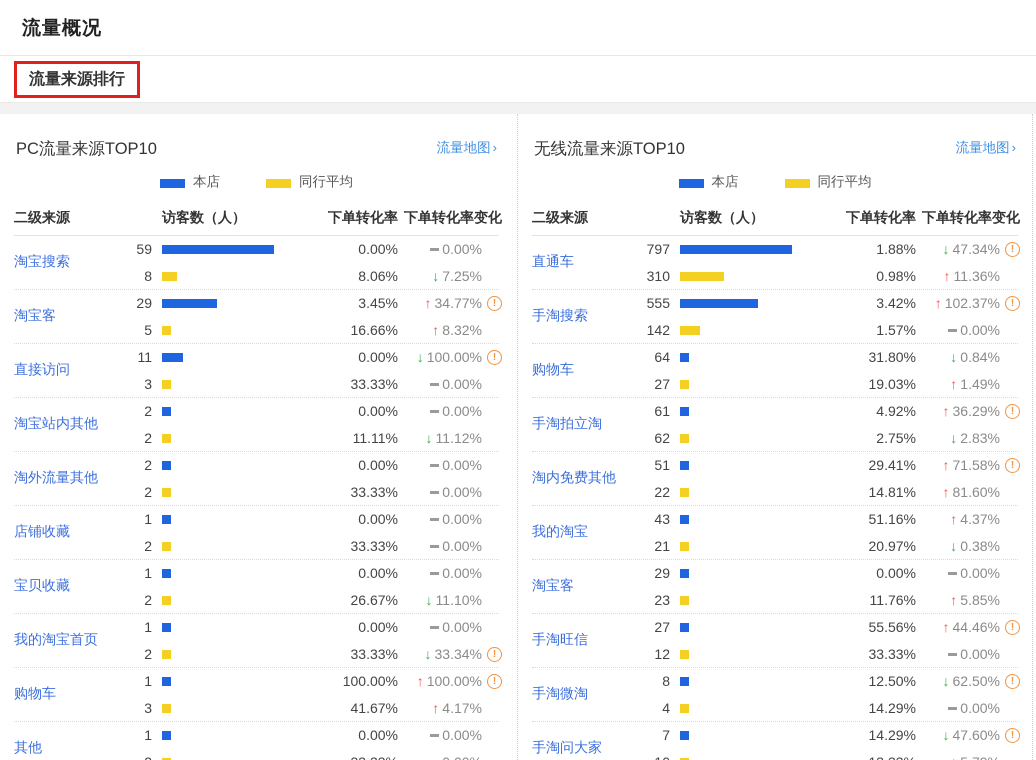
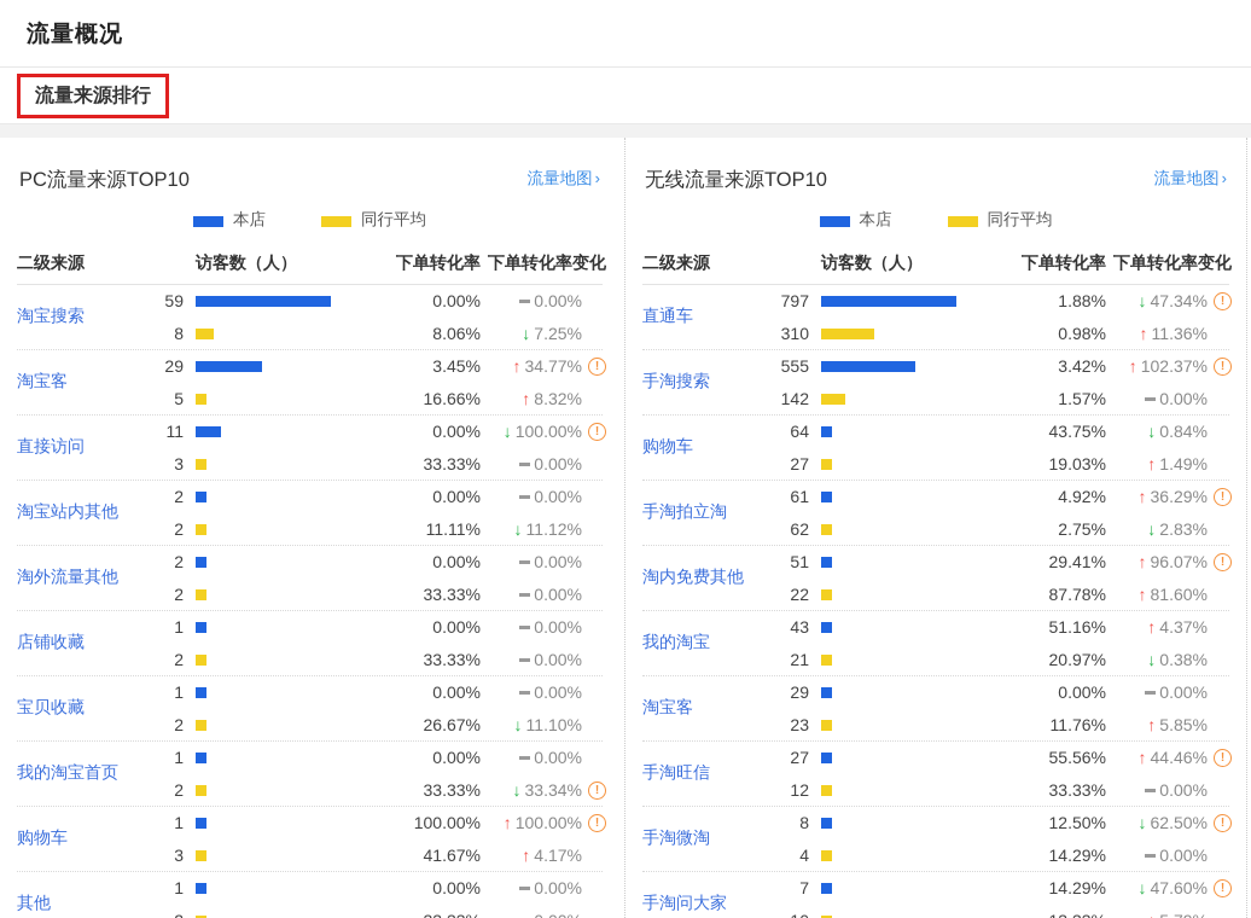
  流量概况
  流量来源排行
  PC流量来源TOP10
  流量地图 ›
  本店
  同行平均
  二级来源
  访客数（人）
  下单转化率
  下单转化率变化
  淘宝搜索
  59
  0.00%
  0.00%
  8
  8.06%
  ↓
  7.25%
  淘宝客
  29
  3.45%
  ↑
  34.77%
  !
  5
  16.66%
  ↑
  8.32%
  直接访问
  11
  0.00%
  ↓
  100.00%
  !
  3
  33.33%
  0.00%
  淘宝站内其他
  2
  0.00%
  0.00%
  2
  11.11%
  ↓
  11.12%
  淘外流量其他
  2
  0.00%
  0.00%
  2
  33.33%
  0.00%
  店铺收藏
  1
  0.00%
  0.00%
  2
  33.33%
  0.00%
  宝贝收藏
  1
  0.00%
  0.00%
  2
  26.67%
  ↓
  11.10%
  我的淘宝首页
  1
  0.00%
  0.00%
  2
  33.33%
  ↓
  33.34%
  !
  购物车
  1
  100.00%
  ↑
  100.00%
  !
  3
  41.67%
  ↑
  4.17%
  其他
  1
  0.00%
  0.00%
  无线流量来源TOP10
  流量地图 ›
  本店
  同行平均
  二级来源
  访客数（人）
  下单转化率
  下单转化率变化
  直通车
  797
  1.88%
  ↓
  47.34%
  !
  310
  0.98%
  ↑
  11.36%
  手淘搜索
  555
  3.42%
  ↑
  102.37%
  !
  142
  1.57%
  0.00%
  购物车
  64
- 31.80%
+ 43.75%
  ↓
  0.84%
  27
  19.03%
  ↑
  1.49%
  手淘拍立淘
  61
  4.92%
  ↑
  36.29%
  !
  62
  2.75%
  ↓
  2.83%
  淘内免费其他
  51
  29.41%
  ↑
- 71.58%
+ 96.07%
  !
  22
- 14.81%
+ 87.78%
  ↑
  81.60%
  我的淘宝
  43
  51.16%
  ↑
  4.37%
  21
  20.97%
  ↓
  0.38%
  淘宝客
  29
  0.00%
  0.00%
  23
  11.76%
  ↑
  5.85%
  手淘旺信
  27
  55.56%
  ↑
  44.46%
  !
  12
  33.33%
  0.00%
  手淘微淘
  8
  12.50%
  ↓
  62.50%
  !
  4
  14.29%
  0.00%
  手淘问大家
  7
  14.29%
  ↓
  47.60%
  !
